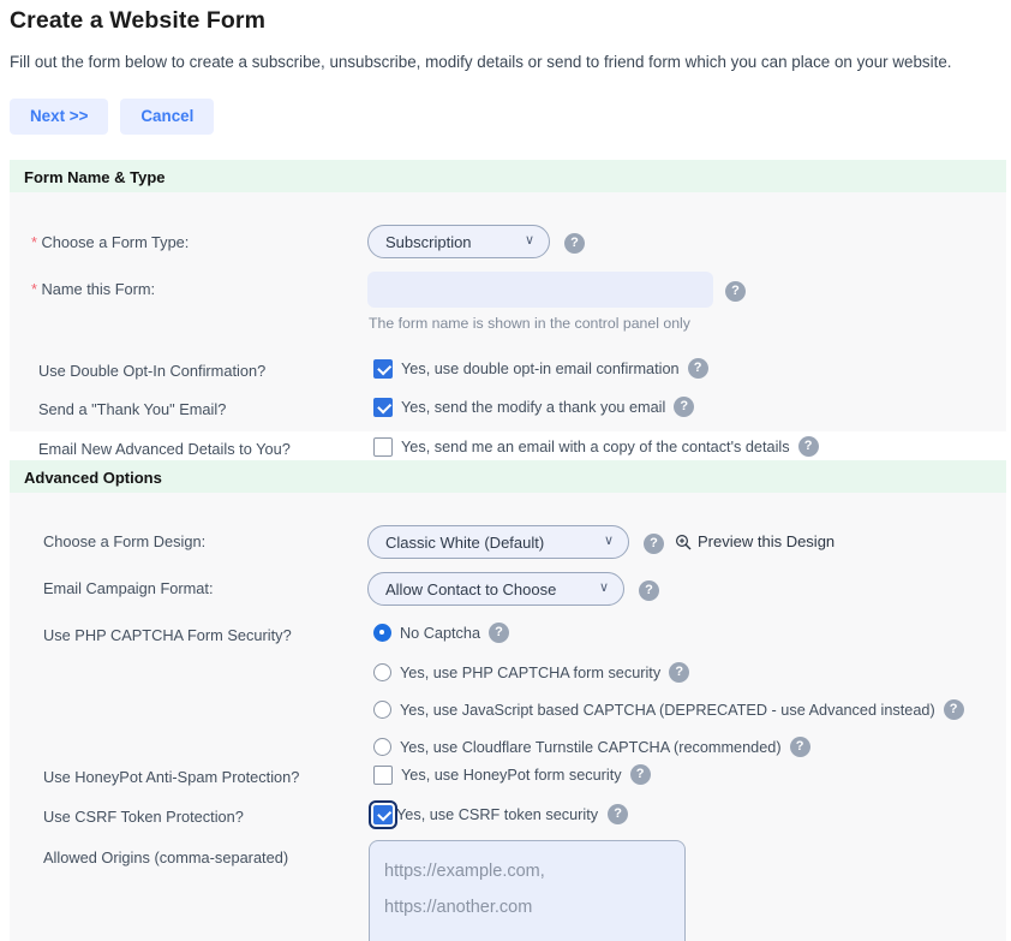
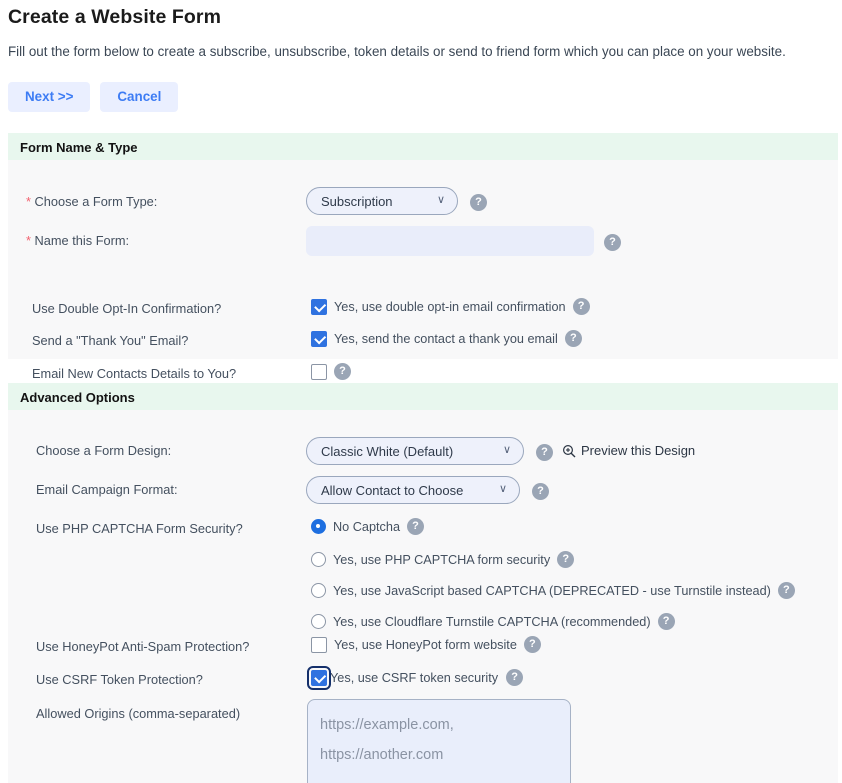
  Create a Website Form
- Fill out the form below to create a subscribe, unsubscribe, modify details or send to friend form which you can place on your website.
+ Fill out the form below to create a subscribe, unsubscribe, token details or send to friend form which you can place on your website.
  Next >>
  Cancel
  Form Name & Type
  * Choose a Form Type:
  Subscription
  ∨
  ?
  * Name this Form:
  ?
- The form name is shown in the control panel only
  Use Double Opt-In Confirmation?
  Yes, use double opt-in email confirmation
  ?
  Send a "Thank You" Email?
- Yes, send the modify a thank you email
+ Yes, send the contact a thank you email
  ?
- Email New Advanced Details to You?
+ Email New Contacts Details to You?
- Yes, send me an email with a copy of the contact's details
  ?
  Advanced Options
  Choose a Form Design:
  Classic White (Default)
  ∨
  ?
  Preview this Design
  Email Campaign Format:
  Allow Contact to Choose
  ∨
  ?
  Use PHP CAPTCHA Form Security?
  No Captcha
  ?
  Yes, use PHP CAPTCHA form security
  ?
- Yes, use JavaScript based CAPTCHA (DEPRECATED - use Advanced instead)
+ Yes, use JavaScript based CAPTCHA (DEPRECATED - use Turnstile instead)
  ?
  Yes, use Cloudflare Turnstile CAPTCHA (recommended)
  ?
  Use HoneyPot Anti-Spam Protection?
- Yes, use HoneyPot form security
+ Yes, use HoneyPot form website
  ?
  Use CSRF Token Protection?
  Yes, use CSRF token security
  ?
  Allowed Origins (comma-separated)
